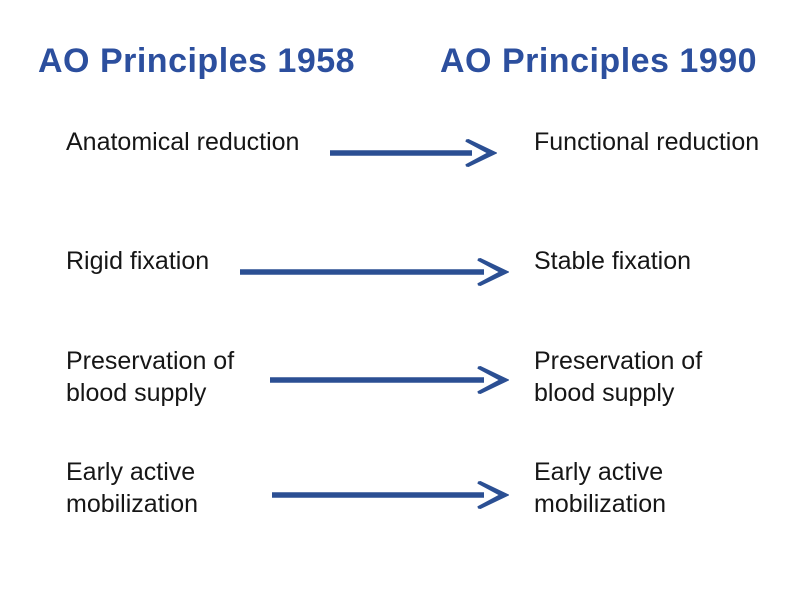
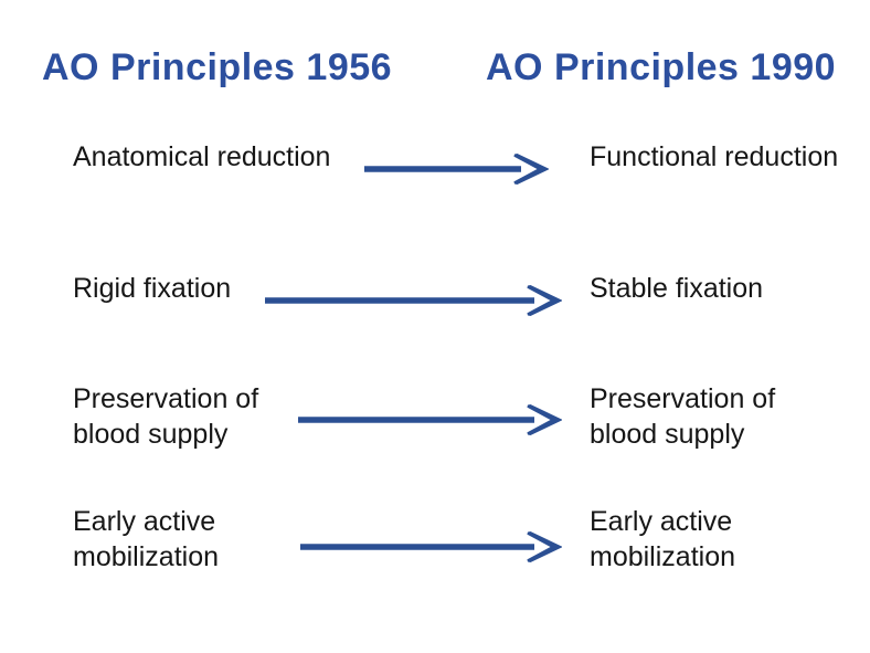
- AO Principles 1958
+ AO Principles 1956
  AO Principles 1990
  Anatomical reduction
  Functional reduction
  Rigid fixation
  Stable fixation
  Preservation of
  blood supply
  Preservation of
  blood supply
  Early active
  mobilization
  Early active
  mobilization
